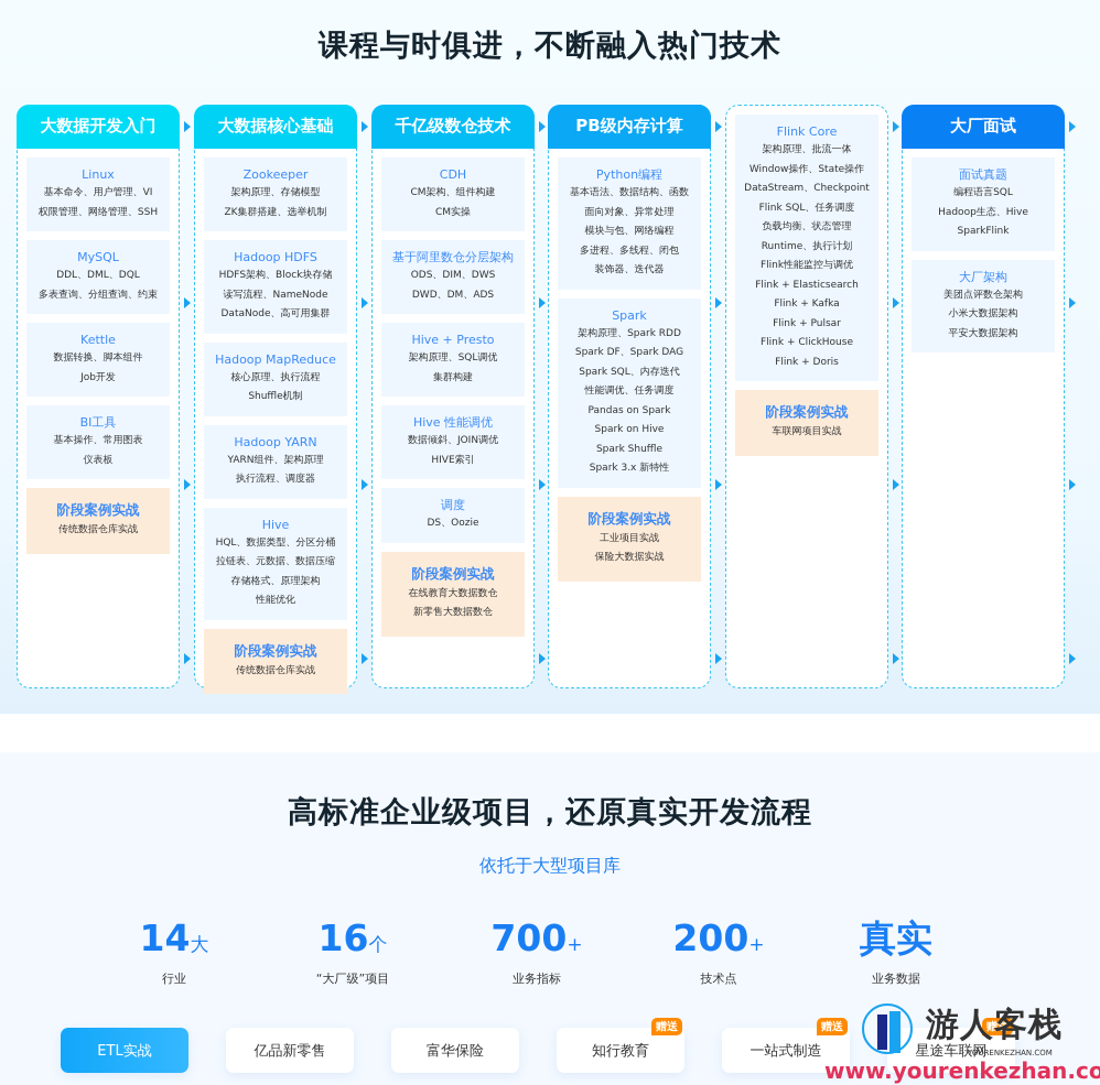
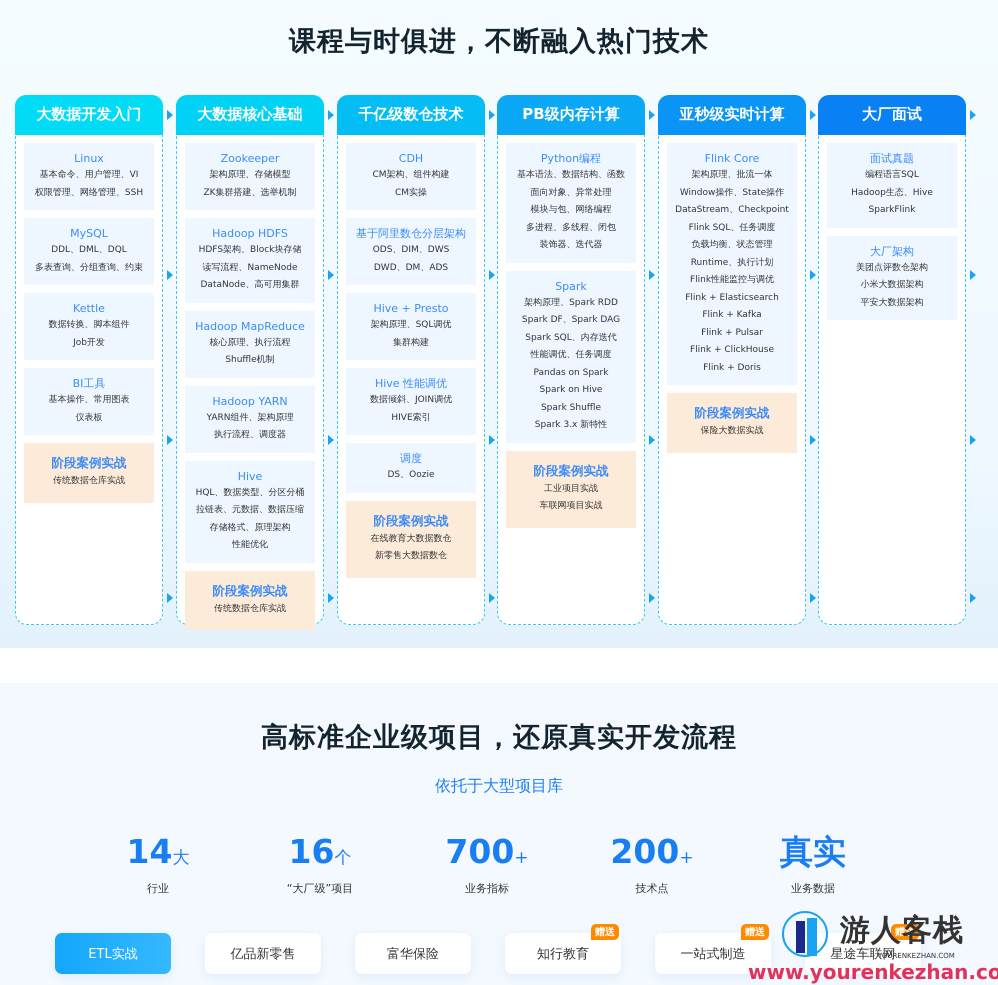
  课程与时俱进，不断融入热门技术
  大数据开发入门
  Linux
  基本命令、用户管理、VI
  权限管理、网络管理、SSH
  MySQL
  DDL、DML、DQL
  多表查询、分组查询、约束
  Kettle
  数据转换、脚本组件
  Job开发
  BI工具
  基本操作、常用图表
  仪表板
  阶段案例实战
  传统数据仓库实战
  大数据核心基础
  Zookeeper
  架构原理、存储模型
  ZK集群搭建、选举机制
  Hadoop HDFS
  HDFS架构、Block块存储
  读写流程、NameNode
  DataNode、高可用集群
  Hadoop MapReduce
  核心原理、执行流程
  Shuffle机制
  Hadoop YARN
  YARN组件、架构原理
  执行流程、调度器
  Hive
  HQL、数据类型、分区分桶
  拉链表、元数据、数据压缩
  存储格式、原理架构
  性能优化
  阶段案例实战
  传统数据仓库实战
  千亿级数仓技术
  CDH
  CM架构、组件构建
  CM实操
  基于阿里数仓分层架构
  ODS、DIM、DWS
  DWD、DM、ADS
  Hive + Presto
  架构原理、SQL调优
  集群构建
  Hive 性能调优
  数据倾斜、JOIN调优
  HIVE索引
  调度
  DS、Oozie
  阶段案例实战
  在线教育大数据数仓
  新零售大数据数仓
  PB级内存计算
  Python编程
  基本语法、数据结构、函数
  面向对象、异常处理
  模块与包、网络编程
  多进程、多线程、闭包
  装饰器、迭代器
  Spark
  架构原理、Spark RDD
  Spark DF、Spark DAG
  Spark SQL、内存迭代
  性能调优、任务调度
  Pandas on Spark
  Spark on Hive
  Spark Shuffle
  Spark 3.x 新特性
  阶段案例实战
  工业项目实战
- 保险大数据实战
+ 车联网项目实战
+ 亚秒级实时计算
  Flink Core
  架构原理、批流一体
  Window操作、State操作
  DataStream、Checkpoint
  Flink SQL、任务调度
  负载均衡、状态管理
  Runtime、执行计划
  Flink性能监控与调优
  Flink + Elasticsearch
  Flink + Kafka
  Flink + Pulsar
  Flink + ClickHouse
  Flink + Doris
  阶段案例实战
- 车联网项目实战
+ 保险大数据实战
  大厂面试
  面试真题
  编程语言SQL
  Hadoop生态、Hive
  SparkFlink
  大厂架构
  美团点评数仓架构
  小米大数据架构
  平安大数据架构
  高标准企业级项目，还原真实开发流程
  依托于大型项目库
  14大
  行业
  16个
  “大厂级”项目
  700+
  业务指标
  200+
  技术点
  真实
  业务数据
  ETL实战
  亿品新零售
  富华保险
  知行教育
  赠送
  一站式制造
  赠送
  星途车联网
  赠送
  游人客栈
  YOURENKEZHAN.COM
  www.yourenkezhan.co
